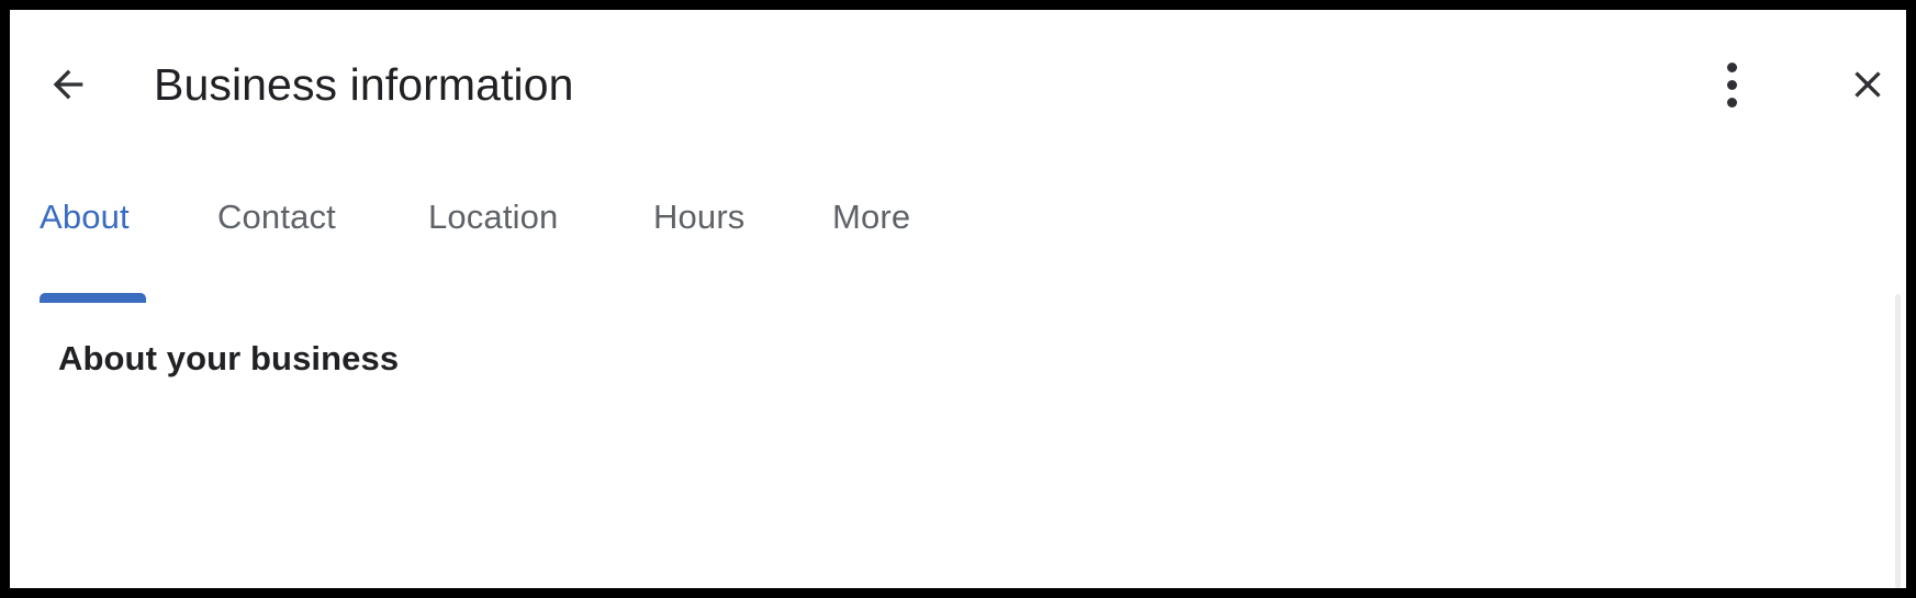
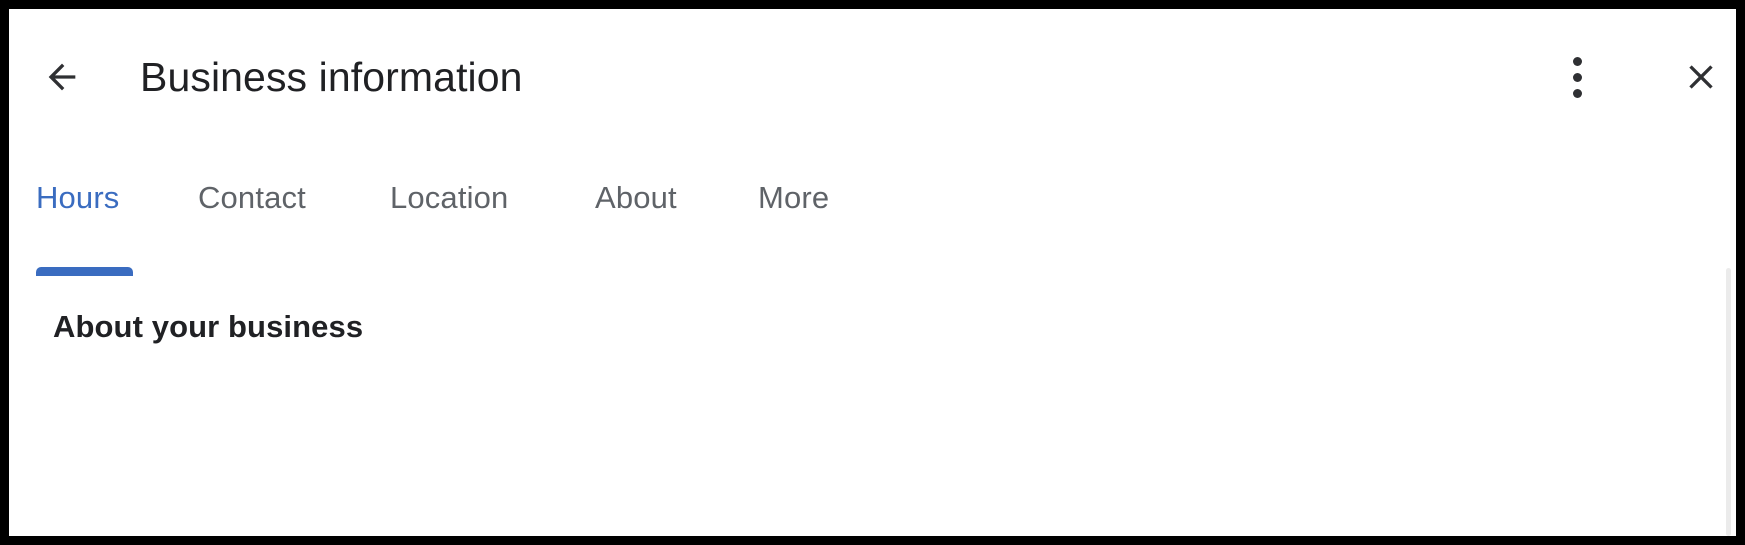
  Business information
- About
+ Hours
  Contact
  Location
- Hours
+ About
  More
  About your business
